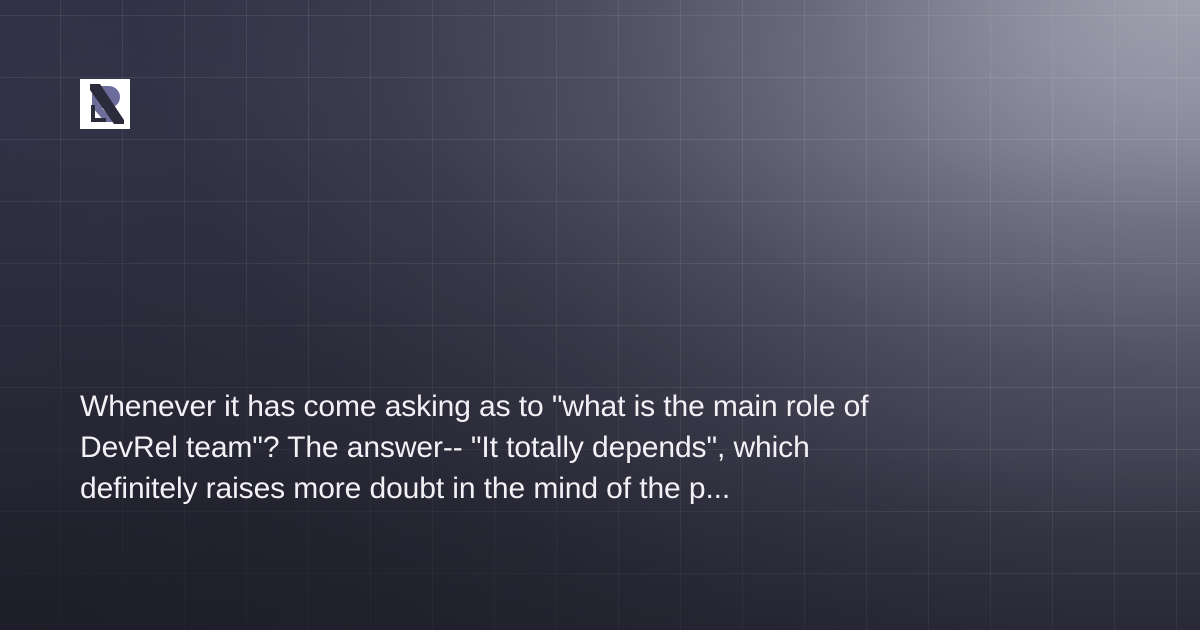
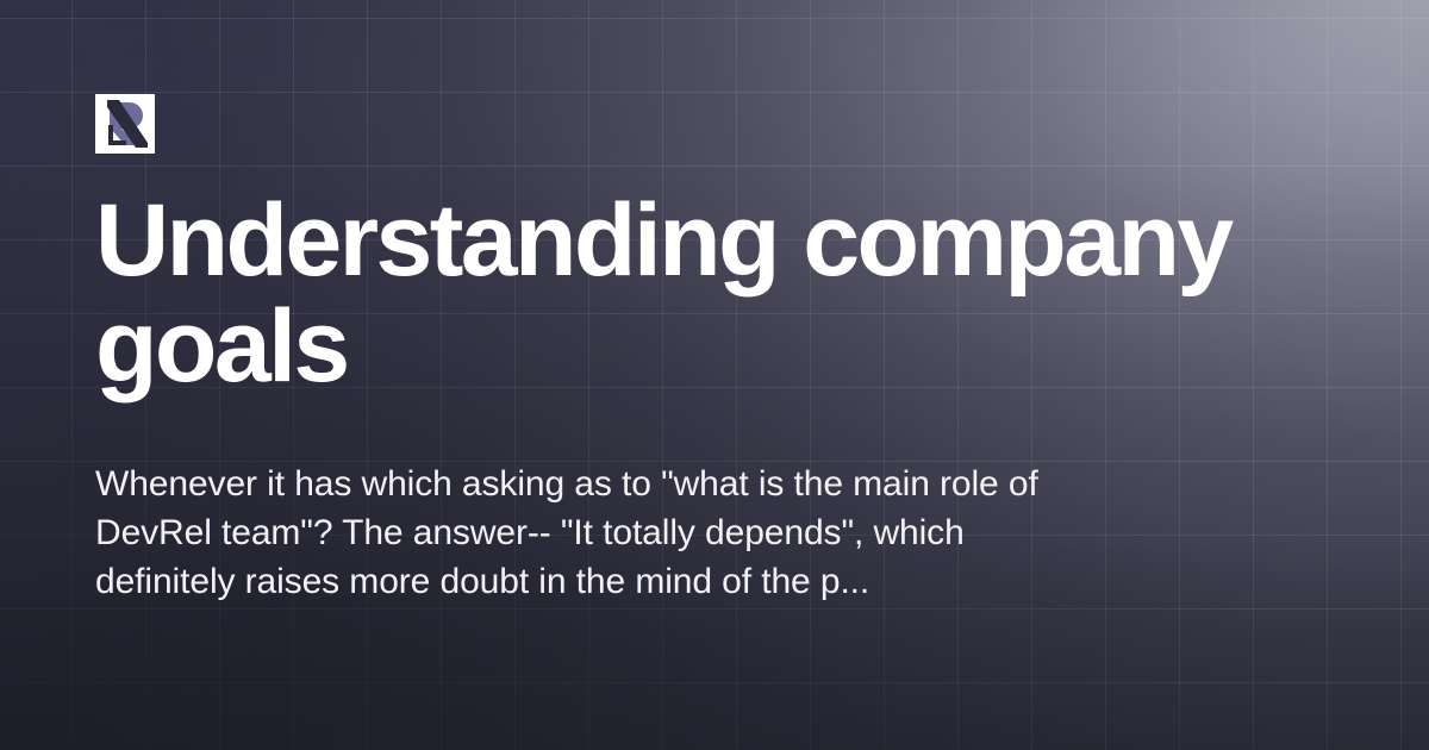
+ Understanding company goals
- Whenever it has come asking as to "what is the main role of DevRel team"? The answer-- "It totally depends", which definitely raises more doubt in the mind of the p...
+ Whenever it has which asking as to "what is the main role of DevRel team"? The answer-- "It totally depends", which definitely raises more doubt in the mind of the p...
